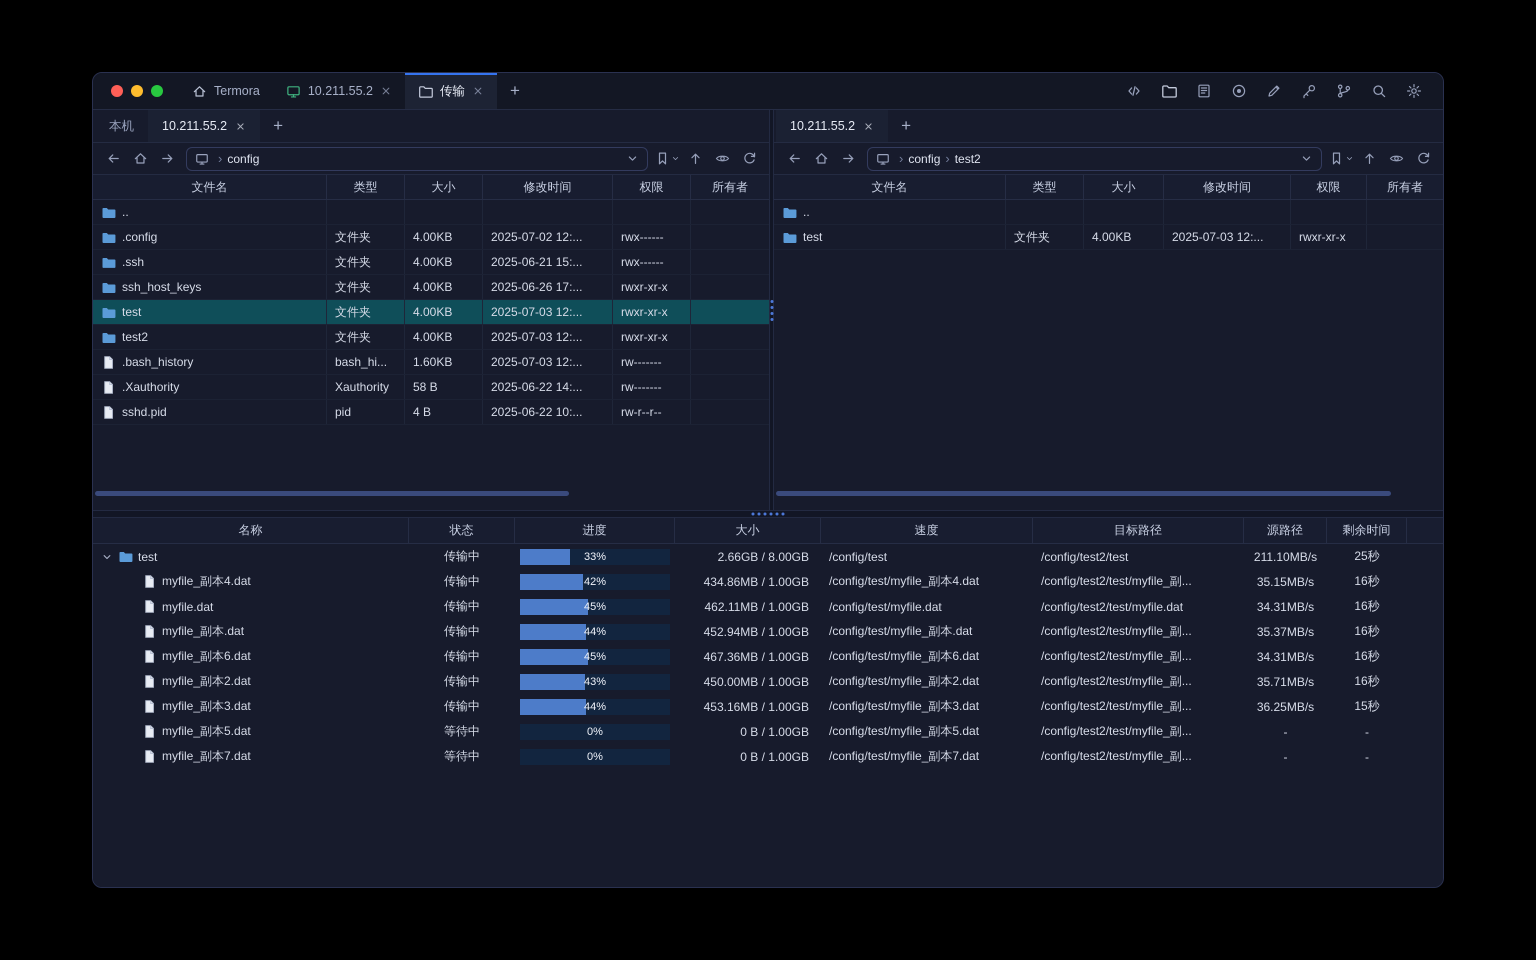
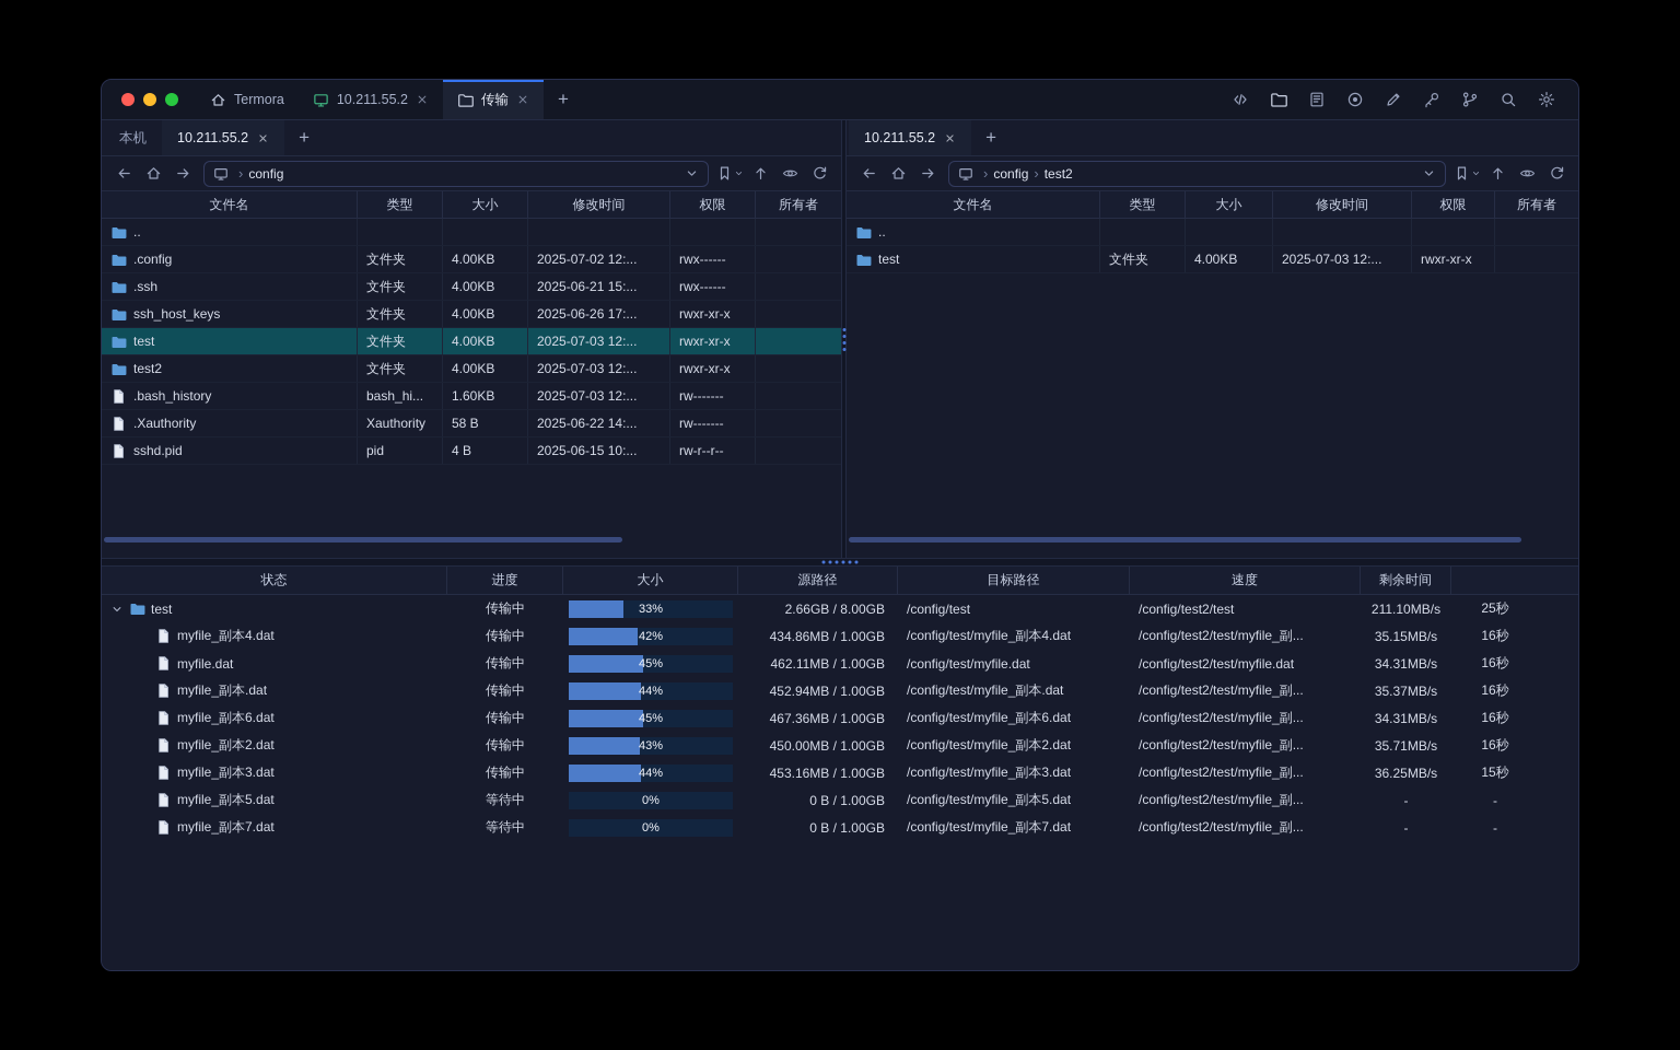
  Termora
  10.211.55.2
  传输
  +
  本机
  10.211.55.2
  +
  ›
  config
  文件名
  类型
  大小
  修改时间
  权限
  所有者
  ..
  .config
  文件夹
  4.00KB
  2025-07-02 12:...
  rwx------
  .ssh
  文件夹
  4.00KB
  2025-06-21 15:...
  rwx------
  ssh_host_keys
  文件夹
  4.00KB
  2025-06-26 17:...
  rwxr-xr-x
  test
  文件夹
  4.00KB
  2025-07-03 12:...
  rwxr-xr-x
  test2
  文件夹
  4.00KB
  2025-07-03 12:...
  rwxr-xr-x
  .bash_history
  bash_hi...
  1.60KB
  2025-07-03 12:...
  rw-------
  .Xauthority
  Xauthority
  58 B
  2025-06-22 14:...
  rw-------
  sshd.pid
  pid
  4 B
- 2025-06-22 10:...
+ 2025-06-15 10:...
  rw-r--r--
  10.211.55.2
  +
  ›
  config
  ›
  test2
  文件名
  类型
  大小
  修改时间
  权限
  所有者
  ..
  test
  文件夹
  4.00KB
  2025-07-03 12:...
  rwxr-xr-x
- 名称
  状态
  进度
  大小
- 速度
+ 源路径
  目标路径
- 源路径
+ 速度
  剩余时间
  test
  传输中
  33%
  2.66GB / 8.00GB
  /config/test
  /config/test2/test
  211.10MB/s
  25秒
  myfile_副本4.dat
  传输中
  42%
  434.86MB / 1.00GB
  /config/test/myfile_副本4.dat
  /config/test2/test/myfile_副...
  35.15MB/s
  16秒
  myfile.dat
  传输中
  45%
  462.11MB / 1.00GB
  /config/test/myfile.dat
  /config/test2/test/myfile.dat
  34.31MB/s
  16秒
  myfile_副本.dat
  传输中
  44%
  452.94MB / 1.00GB
  /config/test/myfile_副本.dat
  /config/test2/test/myfile_副...
  35.37MB/s
  16秒
  myfile_副本6.dat
  传输中
  45%
  467.36MB / 1.00GB
  /config/test/myfile_副本6.dat
  /config/test2/test/myfile_副...
  34.31MB/s
  16秒
  myfile_副本2.dat
  传输中
  43%
  450.00MB / 1.00GB
  /config/test/myfile_副本2.dat
  /config/test2/test/myfile_副...
  35.71MB/s
  16秒
  myfile_副本3.dat
  传输中
  44%
  453.16MB / 1.00GB
  /config/test/myfile_副本3.dat
  /config/test2/test/myfile_副...
  36.25MB/s
  15秒
  myfile_副本5.dat
  等待中
  0%
  0 B / 1.00GB
  /config/test/myfile_副本5.dat
  /config/test2/test/myfile_副...
  -
  -
  myfile_副本7.dat
  等待中
  0%
  0 B / 1.00GB
  /config/test/myfile_副本7.dat
  /config/test2/test/myfile_副...
  -
  -
